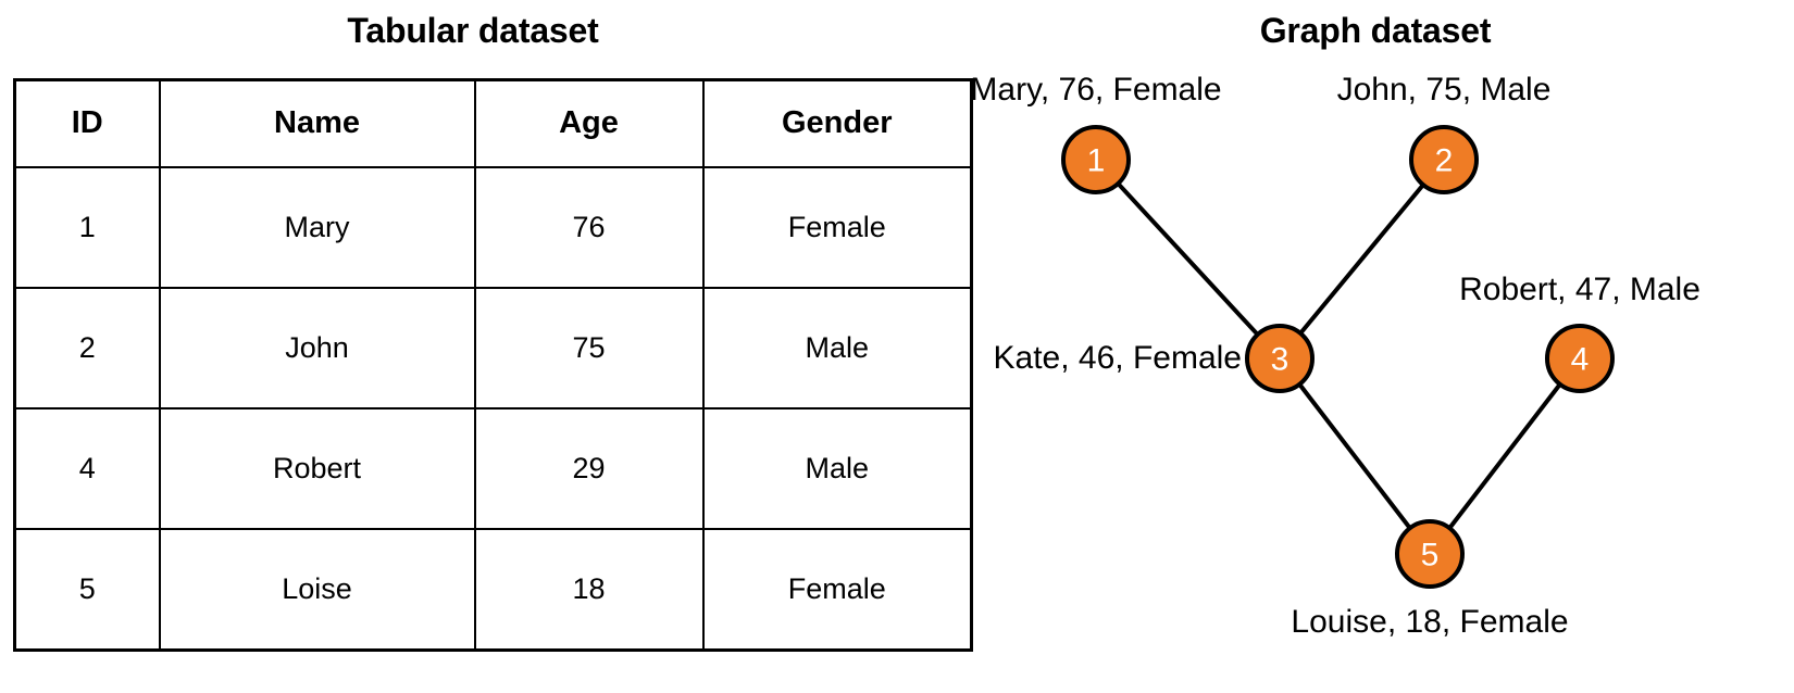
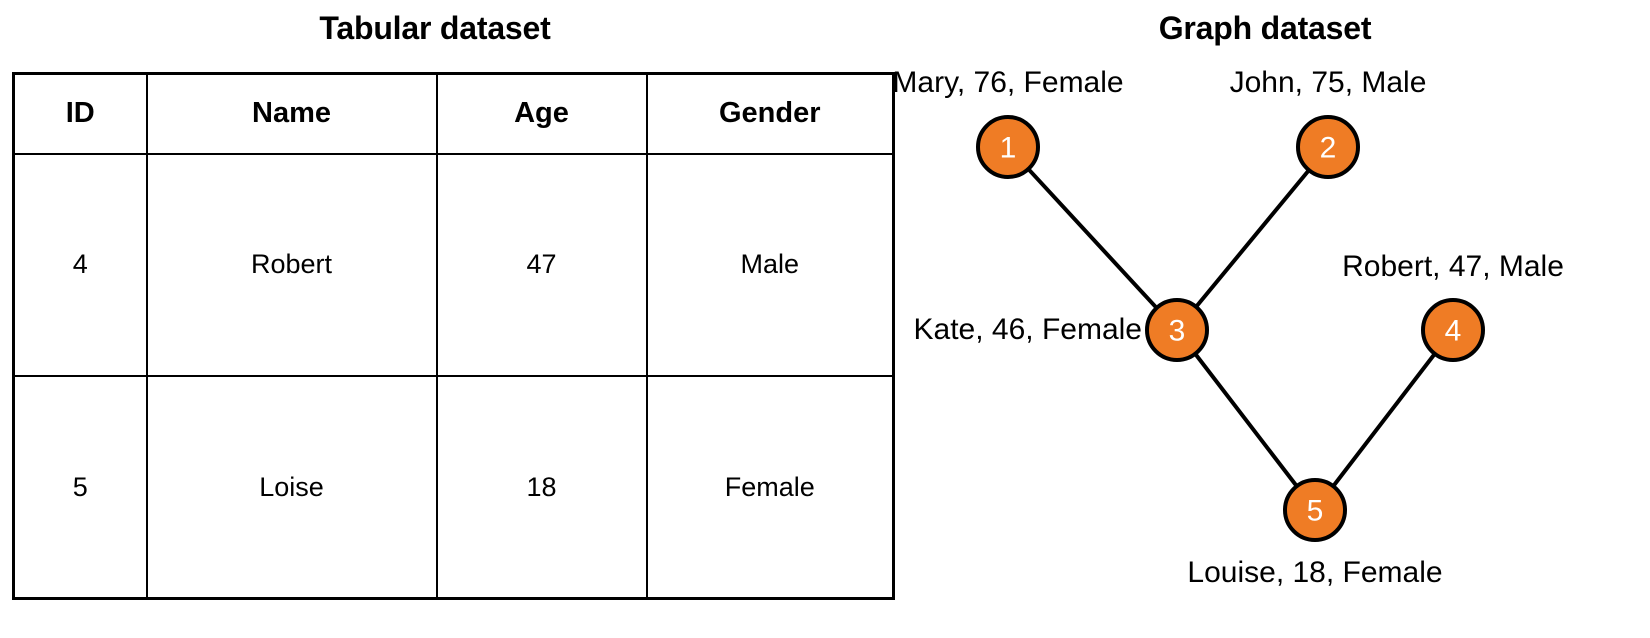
  Tabular dataset
  ID	Name	Age	Gender
- 1	Mary	76	Female
- 2	John	75	Male
- 4	Robert	29	Male
+ 4	Robert	47	Male
  5	Loise	18	Female
  Graph dataset
  1
  2
  3
  4
  5
  Mary, 76, Female
  John, 75, Male
  Kate, 46, Female
  Robert, 47, Male
  Louise, 18, Female
